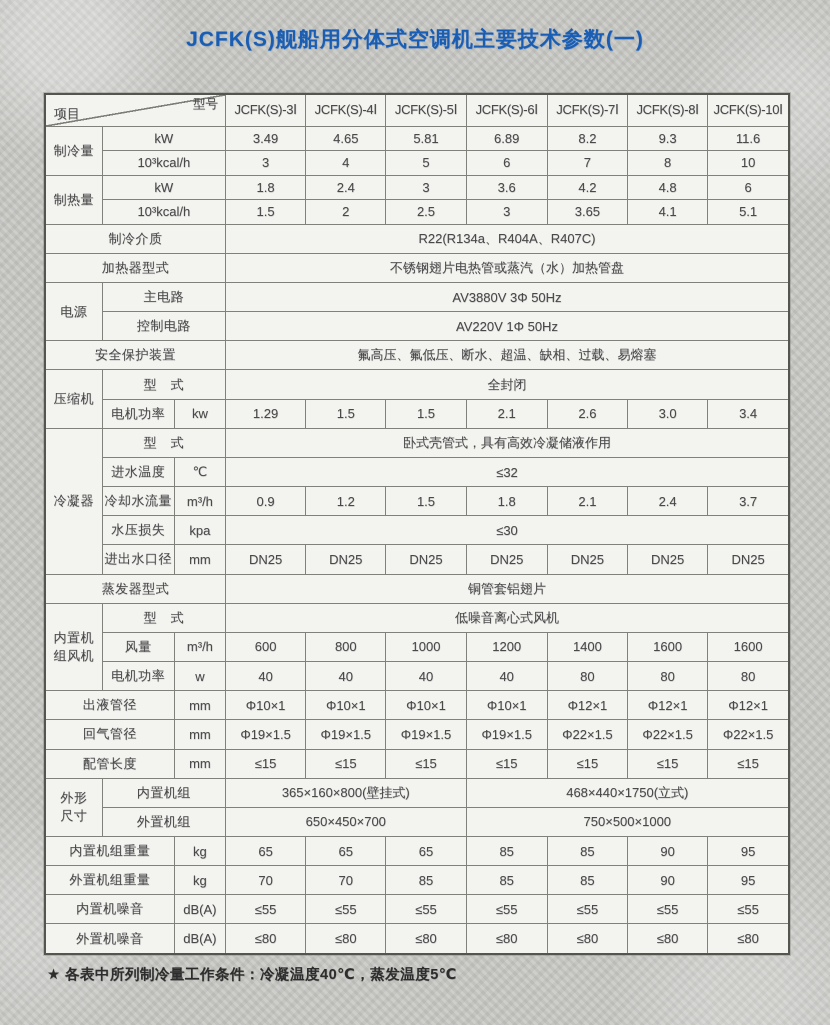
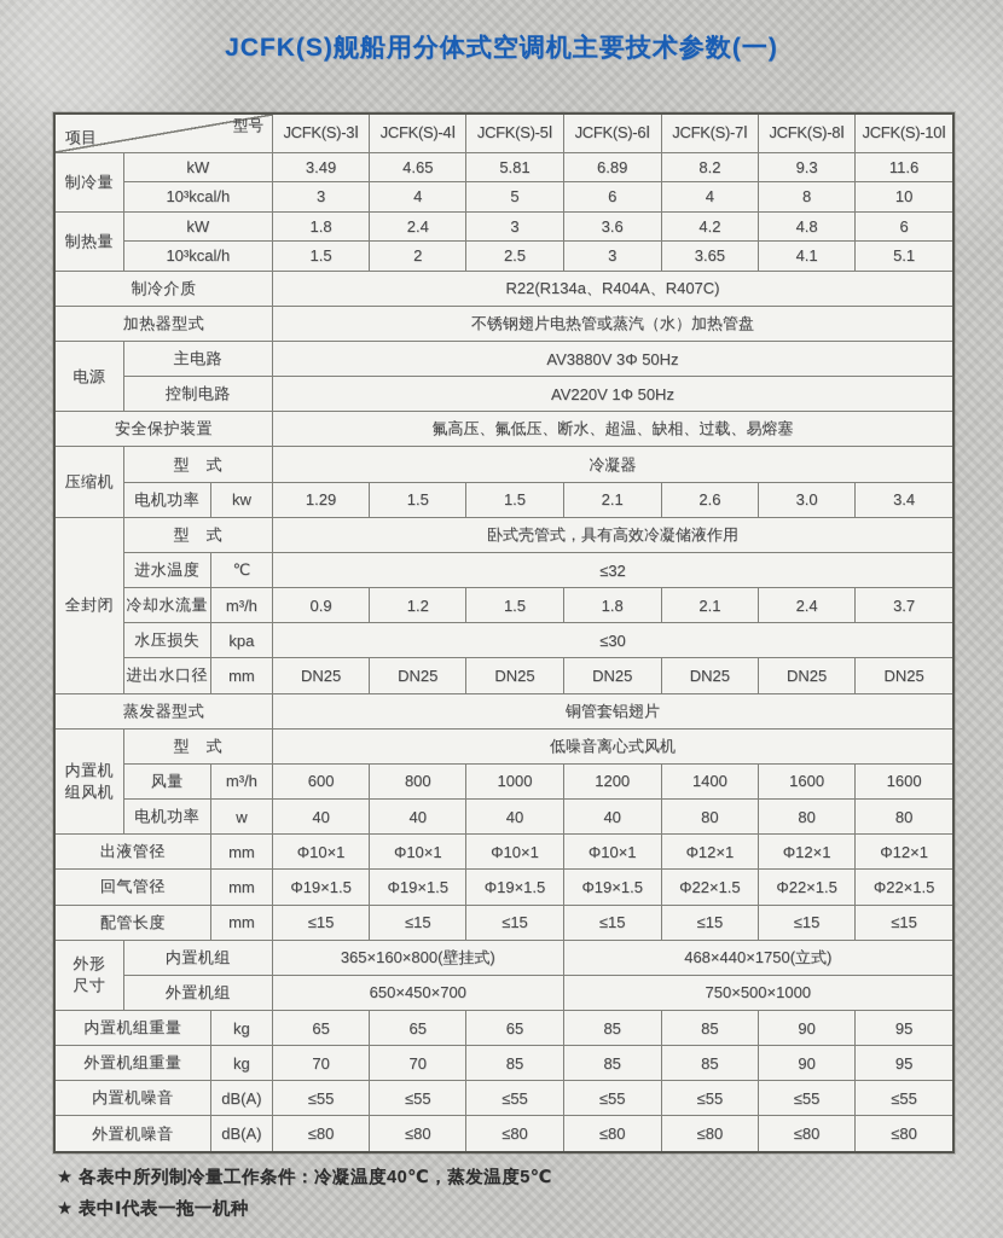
  JCFK(S)舰船用分体式空调机主要技术参数(一)
  型号项目	JCFK(S)-3Ⅰ	JCFK(S)-4Ⅰ	JCFK(S)-5Ⅰ	JCFK(S)-6Ⅰ	JCFK(S)-7Ⅰ	JCFK(S)-8Ⅰ	JCFK(S)-10Ⅰ
  制冷量	kW	3.49	4.65	5.81	6.89	8.2	9.3	11.6
- 10³kcal/h	3	4	5	6	7	8	10
+ 10³kcal/h	3	4	5	6	4	8	10
  制热量	kW	1.8	2.4	3	3.6	4.2	4.8	6
  10³kcal/h	1.5	2	2.5	3	3.65	4.1	5.1
  制冷介质	R22(R134a、R404A、R407C)
  加热器型式	不锈钢翅片电热管或蒸汽（水）加热管盘
  电源	主电路	AV3880V 3Φ 50Hz
  控制电路	AV220V 1Φ 50Hz
  安全保护装置	氟高压、氟低压、断水、超温、缺相、过载、易熔塞
- 压缩机	型 式	全封闭
+ 压缩机	型 式	冷凝器
  电机功率	kw	1.29	1.5	1.5	2.1	2.6	3.0	3.4
- 冷凝器	型 式	卧式壳管式，具有高效冷凝储液作用
+ 全封闭	型 式	卧式壳管式，具有高效冷凝储液作用
  进水温度	℃	≤32
  冷却水流量	m³/h	0.9	1.2	1.5	1.8	2.1	2.4	3.7
  水压损失	kpa	≤30
  进出水口径	mm	DN25	DN25	DN25	DN25	DN25	DN25	DN25
  蒸发器型式	铜管套铝翅片
  内置机 组风机	型 式	低噪音离心式风机
  风量	m³/h	600	800	1000	1200	1400	1600	1600
  电机功率	w	40	40	40	40	80	80	80
  出液管径	mm	Φ10×1	Φ10×1	Φ10×1	Φ10×1	Φ12×1	Φ12×1	Φ12×1
  回气管径	mm	Φ19×1.5	Φ19×1.5	Φ19×1.5	Φ19×1.5	Φ22×1.5	Φ22×1.5	Φ22×1.5
  配管长度	mm	≤15	≤15	≤15	≤15	≤15	≤15	≤15
  外形 尺寸	内置机组	365×160×800(壁挂式)	468×440×1750(立式)
  外置机组	650×450×700	750×500×1000
  内置机组重量	kg	65	65	65	85	85	90	95
  外置机组重量	kg	70	70	85	85	85	90	95
  内置机噪音	dB(A)	≤55	≤55	≤55	≤55	≤55	≤55	≤55
  外置机噪音	dB(A)	≤80	≤80	≤80	≤80	≤80	≤80	≤80
  ★ 各表中所列制冷量工作条件：冷凝温度40℃，蒸发温度5℃
+ ★ 表中Ⅰ代表一拖一机种
